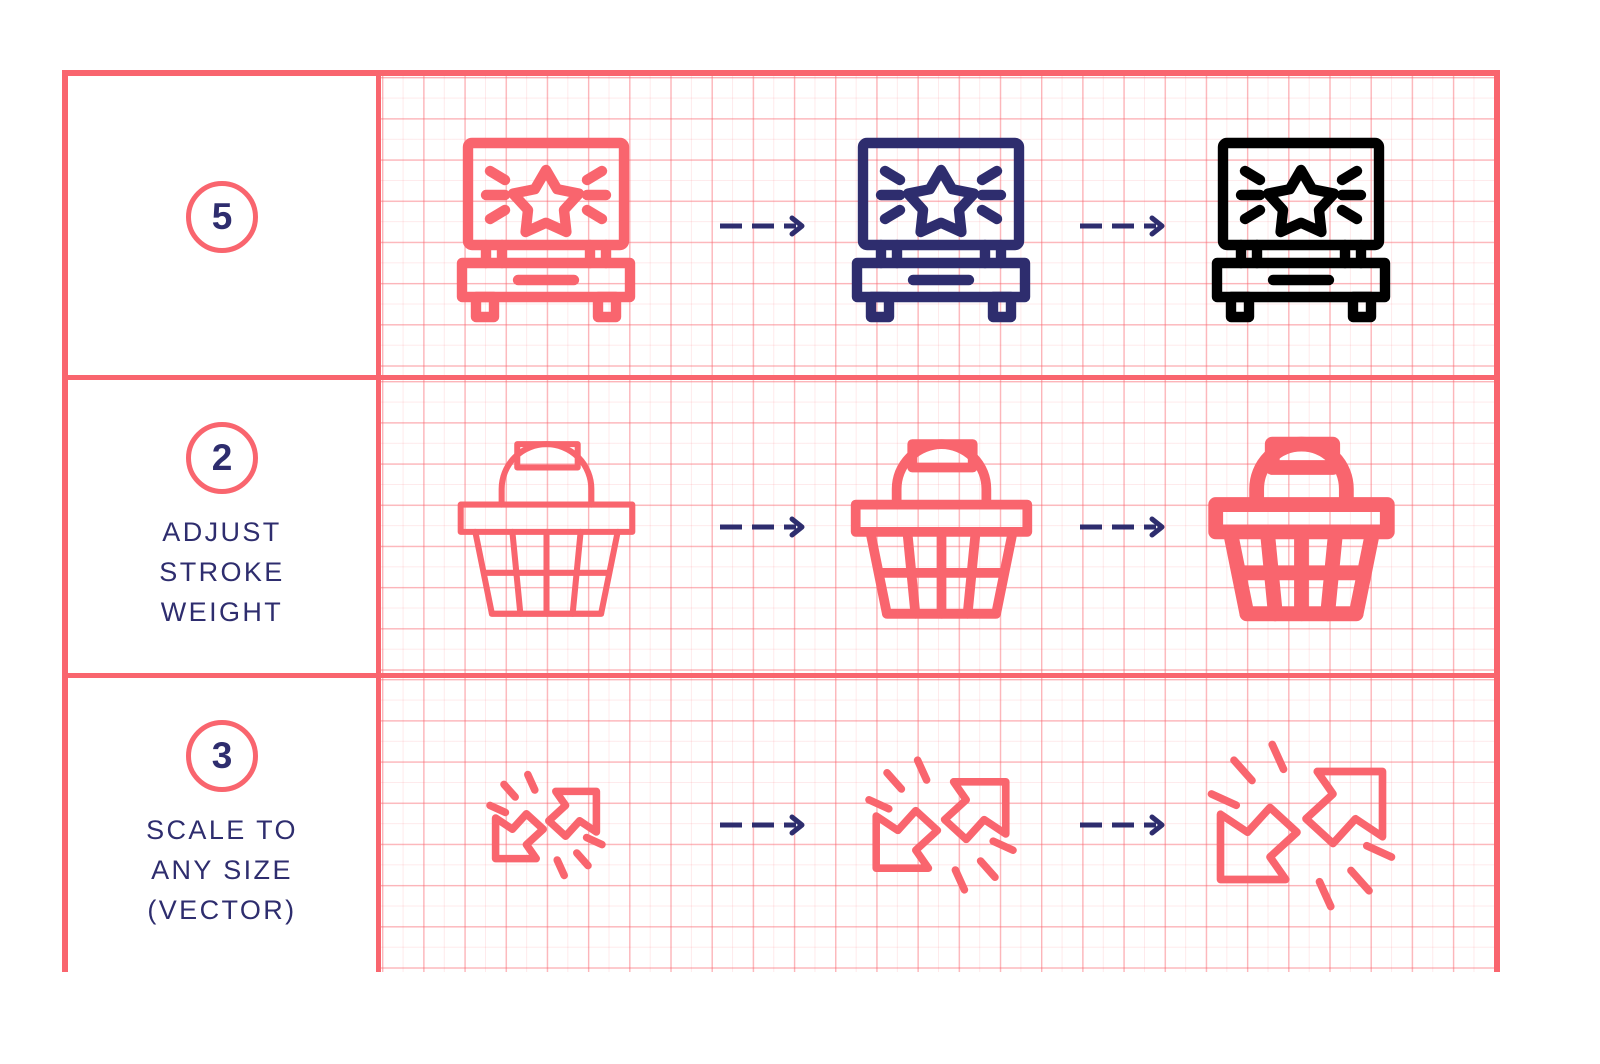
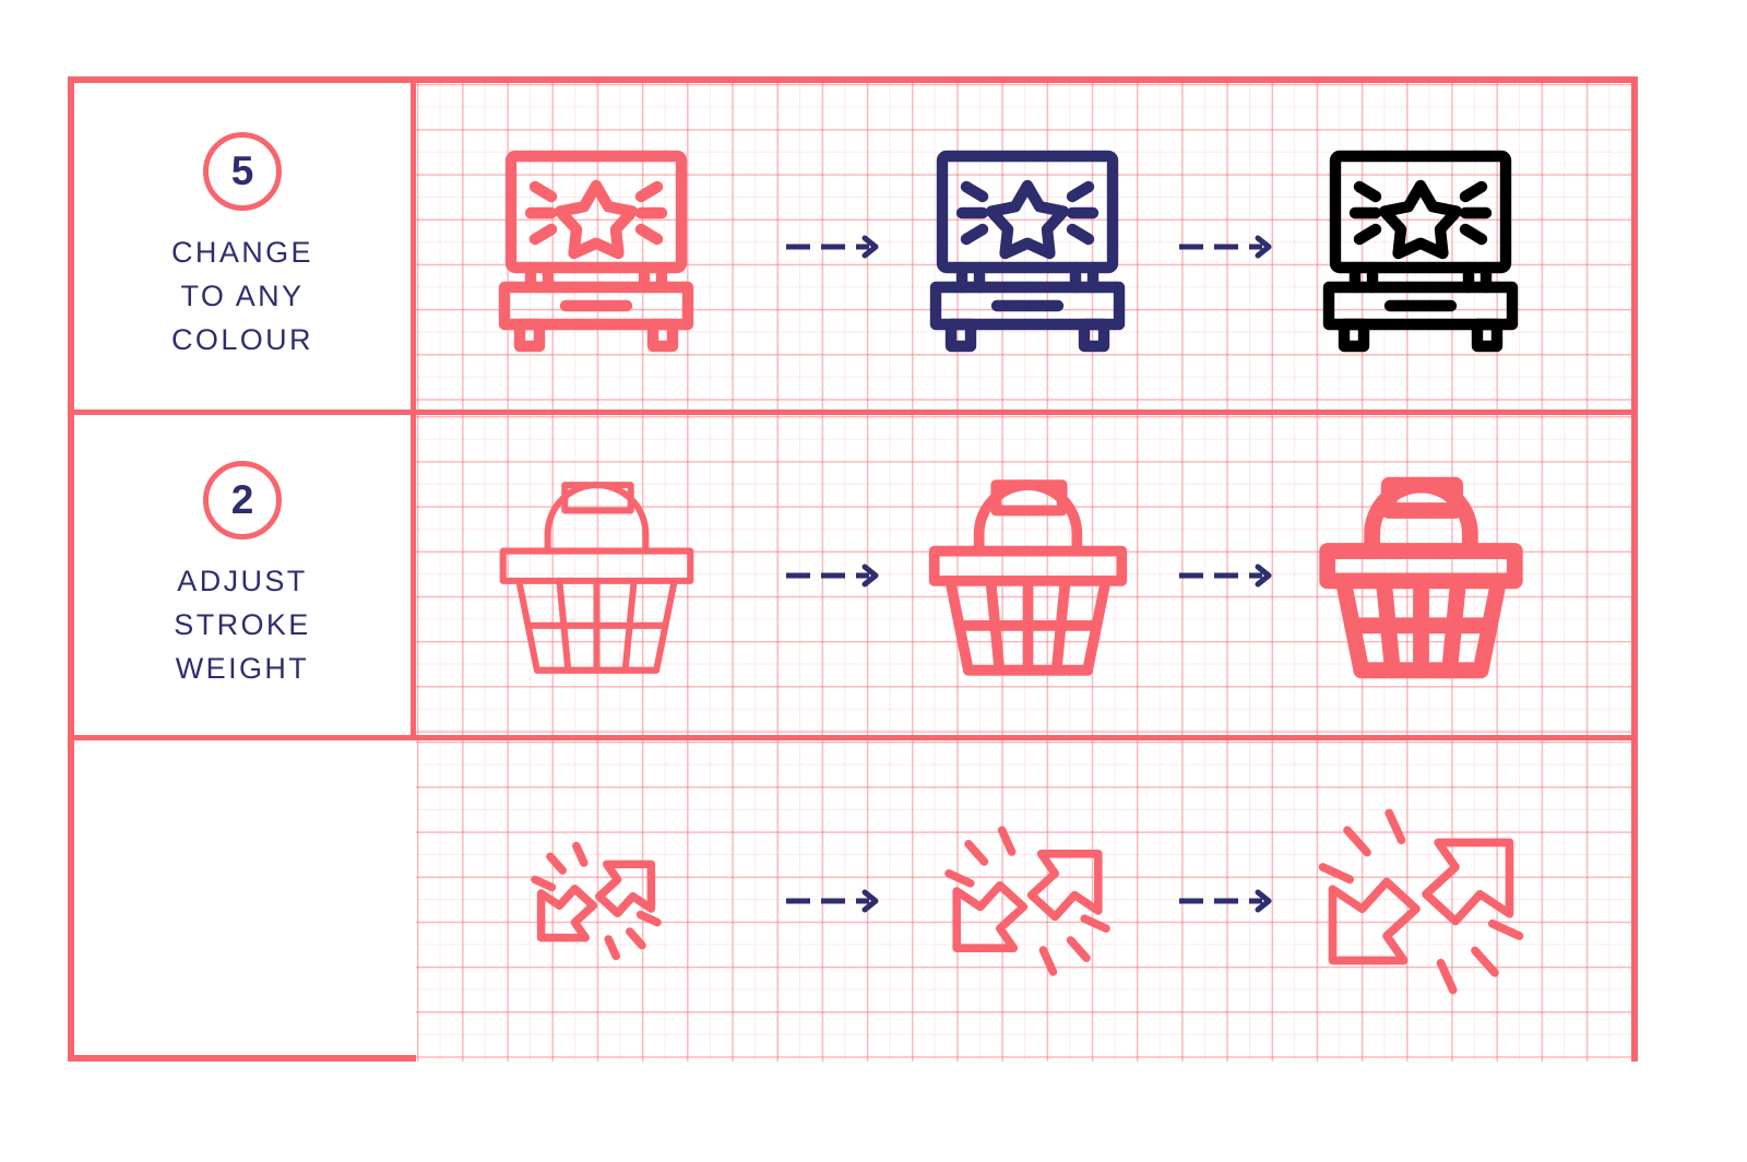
  5
+ CHANGE
+ TO ANY
+ COLOUR
  2
  ADJUST
  STROKE
  WEIGHT
- 3
- SCALE TO
- ANY SIZE
- (VECTOR)
